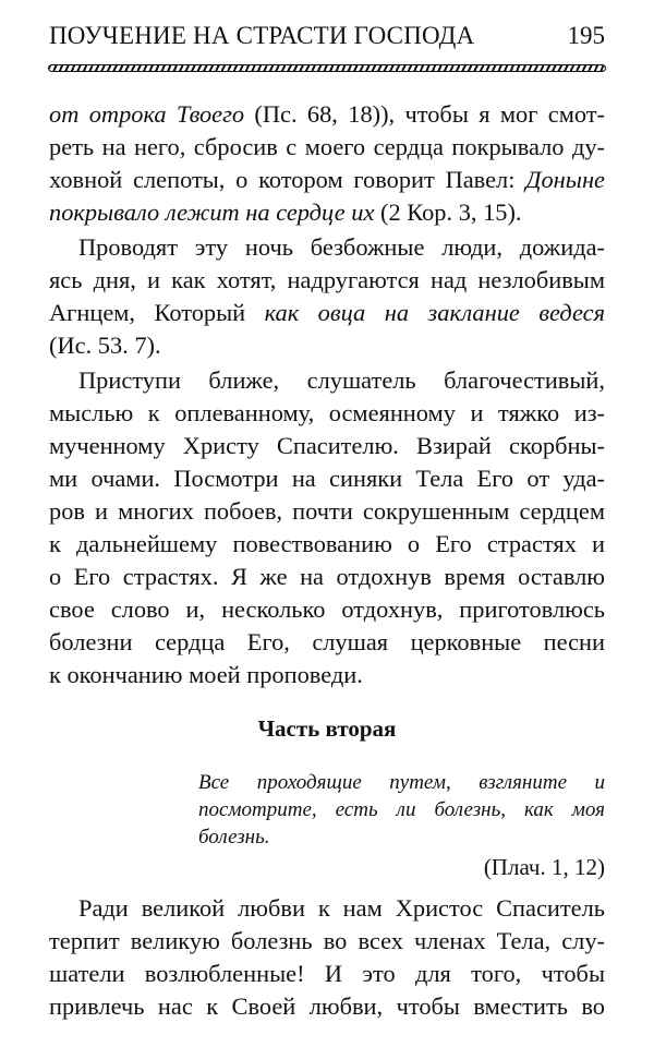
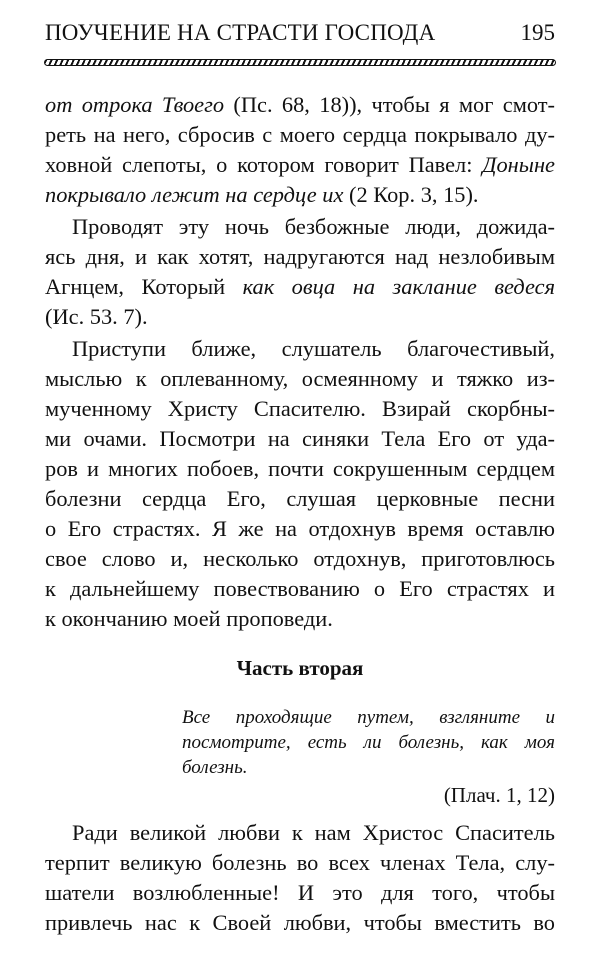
  ПОУЧЕНИЕ НА СТРАСТИ ГОСПОДА
  195
  от отрока Твоего (Пс. 68, 18)), чтобы я мог смот-
  реть на него, сбросив с моего сердца покрывало ду-
  ховной слепоты, о котором говорит Павел: Доныне
  покрывало лежит на сердце их (2 Кор. 3, 15).
  Проводят эту ночь безбожные люди, дожида-
  ясь дня, и как хотят, надругаются над незлобивым
  Агнцем, Который как овца на заклание ведеся
  (Ис. 53. 7).
  Приступи ближе, слушатель благочестивый,
  мыслью к оплеванному, осмеянному и тяжко из-
  мученному Христу Спасителю. Взирай скорбны-
  ми очами. Посмотри на синяки Тела Его от уда-
  ров и многих побоев, почти сокрушенным сердцем
- к дальнейшему повествованию о Его страстях и
+ болезни сердца Его, слушая церковные песни
  о Его страстях. Я же на отдохнув время оставлю
  свое слово и, несколько отдохнув, приготовлюсь
- болезни сердца Его, слушая церковные песни
+ к дальнейшему повествованию о Его страстях и
  к окончанию моей проповеди.
  Часть вторая
  Все проходящие путем, взгляните и
  посмотрите, есть ли болезнь, как моя
  болезнь.
  (Плач. 1, 12)
  Ради великой любви к нам Христос Спаситель
  терпит великую болезнь во всех членах Тела, слу-
  шатели возлюбленные! И это для того, чтобы
  привлечь нас к Своей любви, чтобы вместить во
